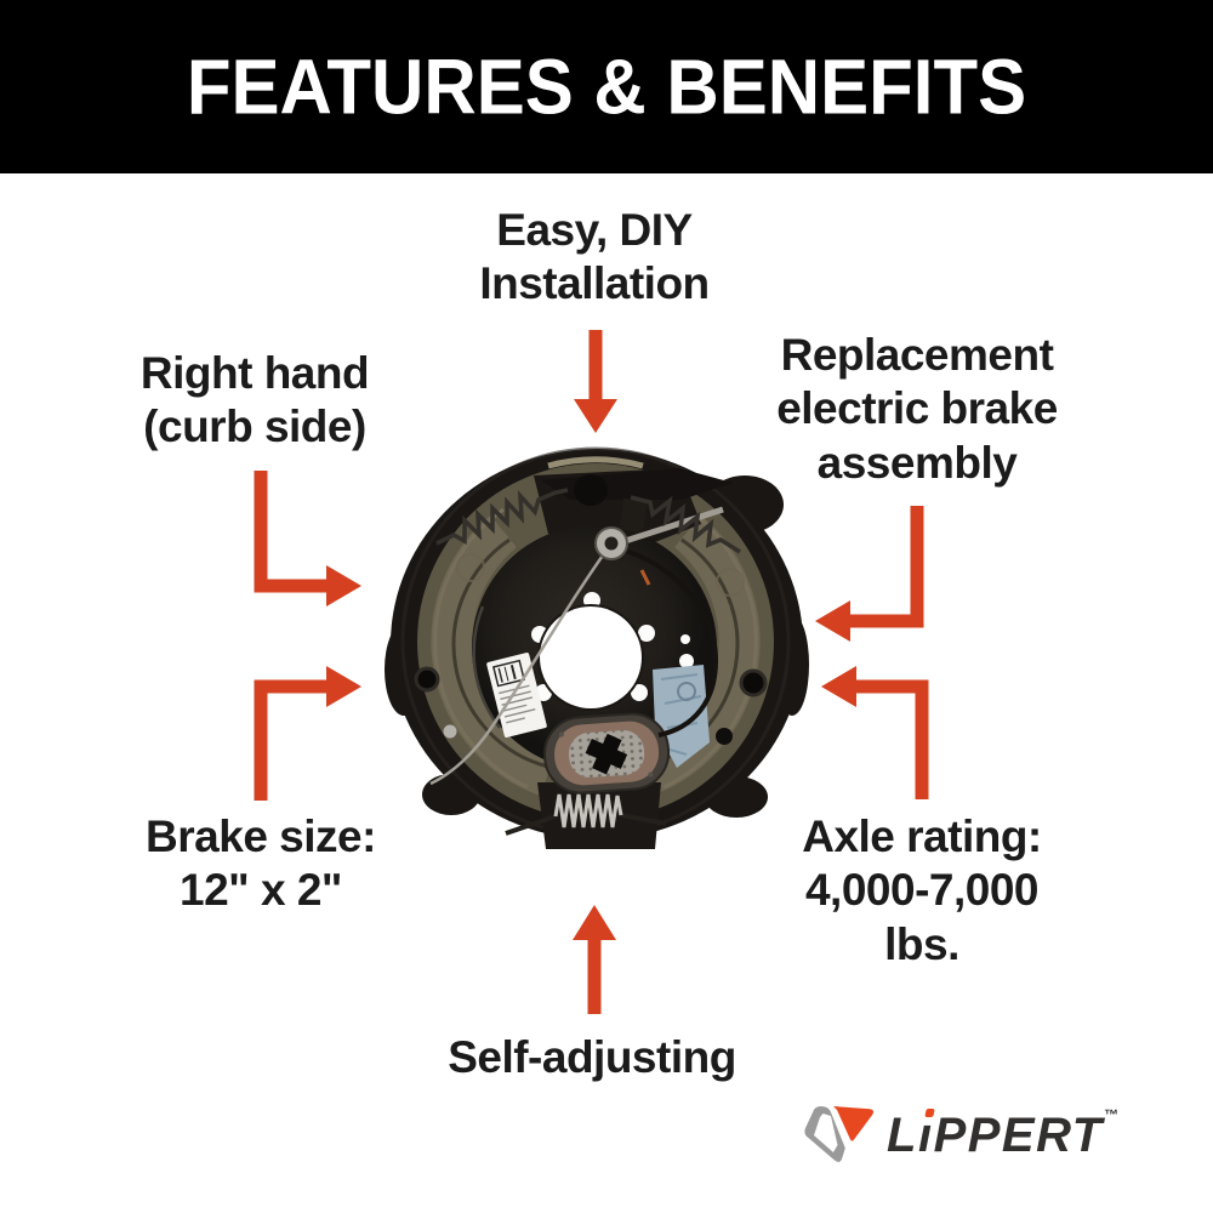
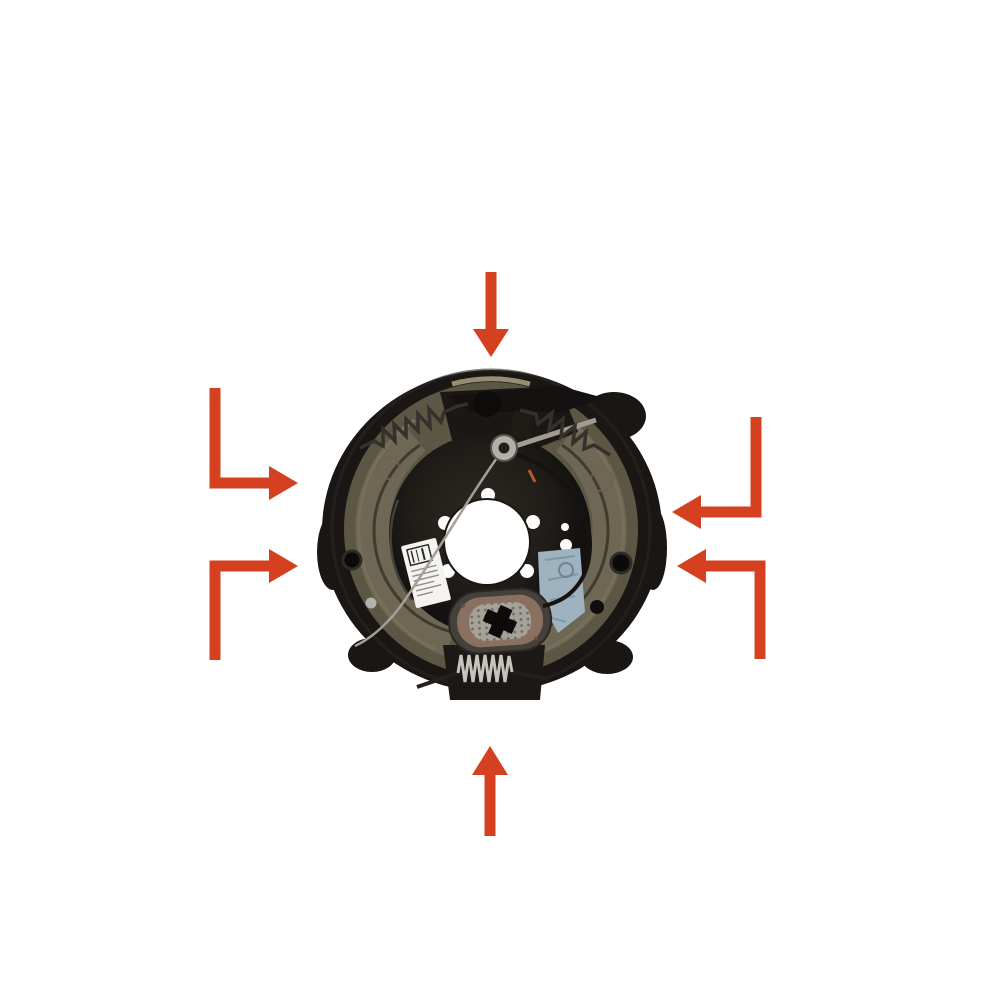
- FEATURES & BENEFITS
- Easy, DIY
- Installation
- Right hand
- (curb side)
- Replacement
- electric brake
- assembly
- Brake size:
- 12" x 2"
- Axle rating:
- 4,000-7,000
- lbs.
- Self-adjusting
- LıPPERT™
